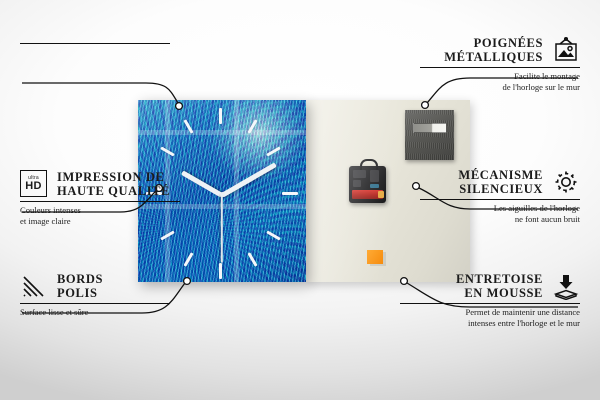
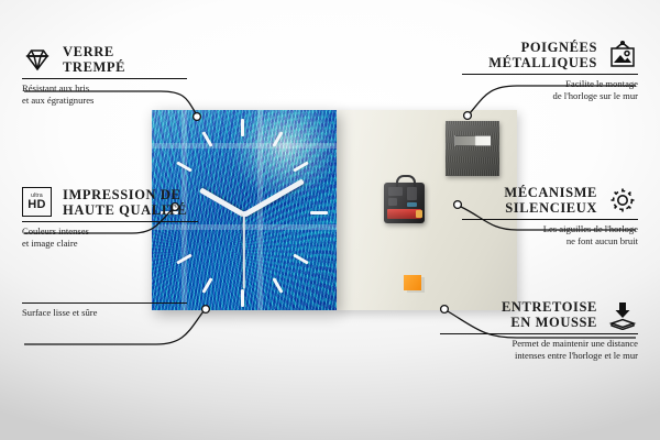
+ VERRE
+ TREMPÉ
+ Résistant aux bris
+ et aux égratignures
  HD
  IMPRESSION DE
  HAUTE QUALITÉ
  Couleurs intenses
  et image claire
- BORDS
- POLIS
  Surface lisse et sûre
  POIGNÉES
  MÉTALLIQUES
  Facilite le montage
  de l'horloge sur le mur
  MÉCANISME
  SILENCIEUX
  Les aiguilles de l'horloge
  ne font aucun bruit
  ENTRETOISE
  EN MOUSSE
  Permet de maintenir une distance
  intenses entre l'horloge et le mur
